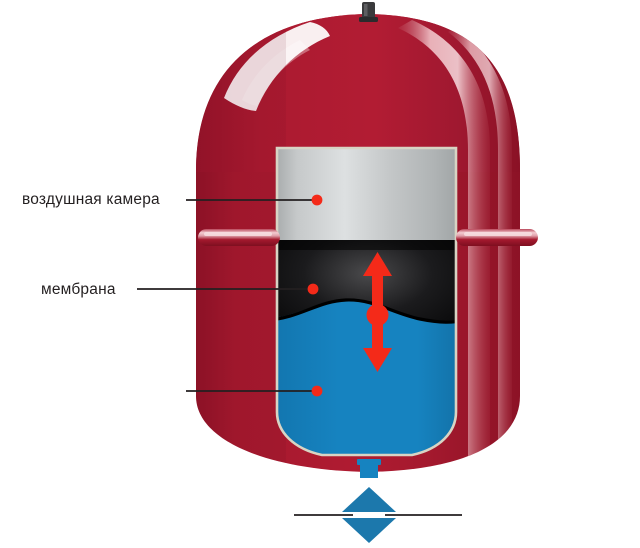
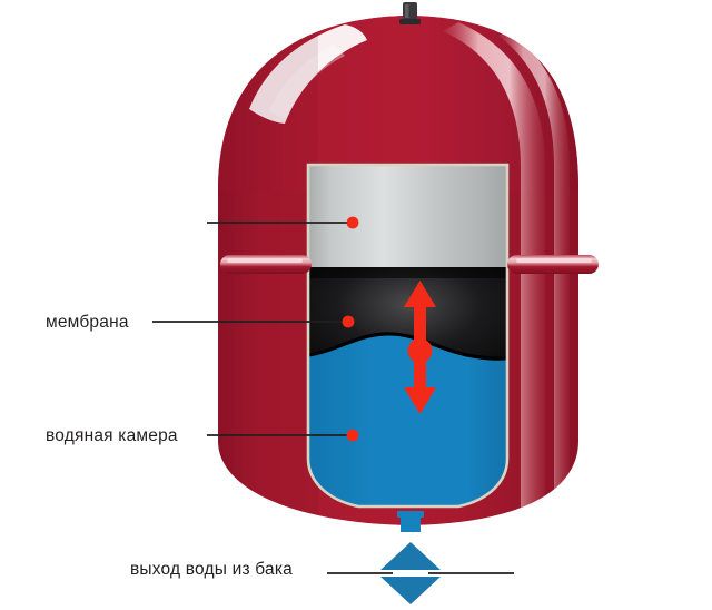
- воздушная камера
  мембрана
+ водяная камера
+ выход воды из бака
